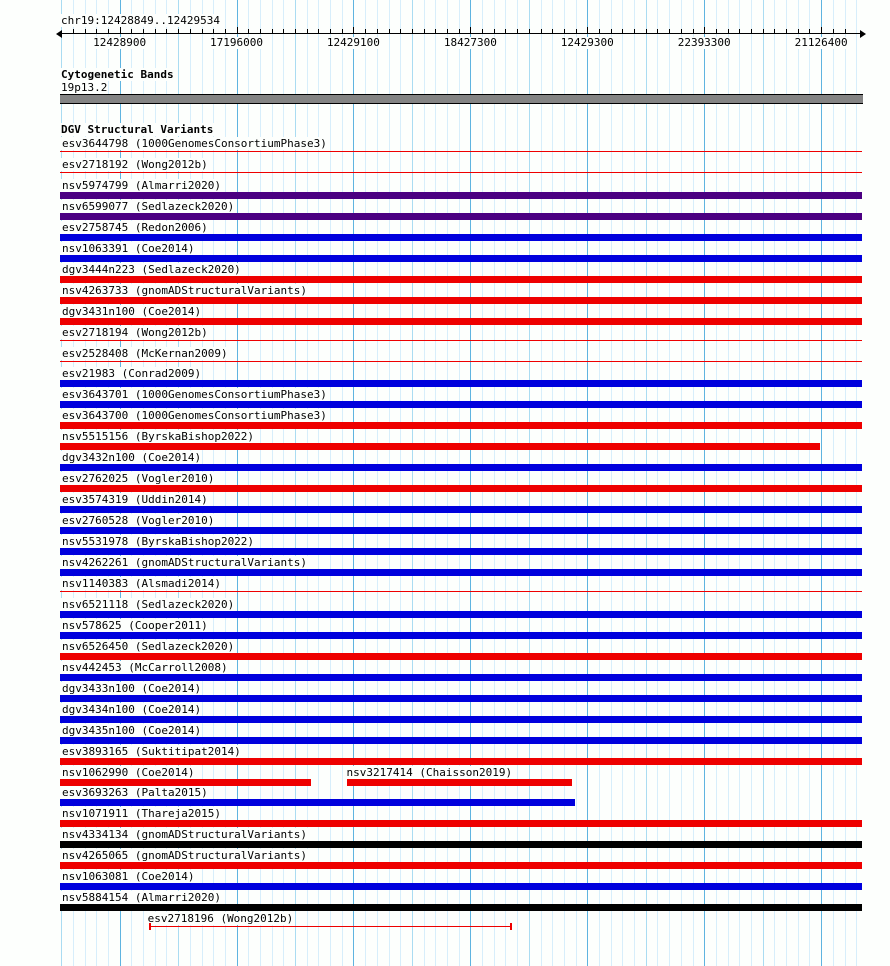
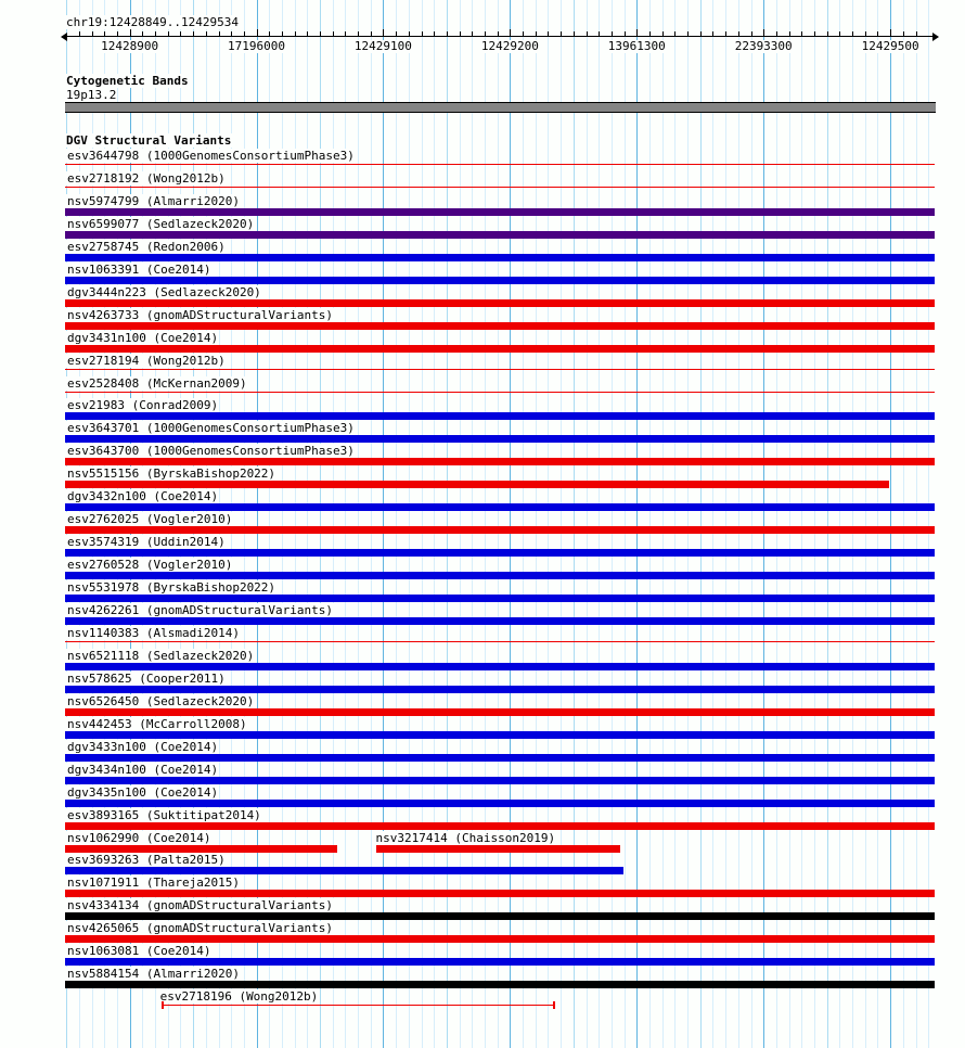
  chr19:12428849..12429534
  12428900
  17196000
  12429100
- 18427300
+ 12429200
- 12429300
+ 13961300
  22393300
- 21126400
+ 12429500
  Cytogenetic Bands
  19p13.2
  DGV Structural Variants
  esv3644798 (1000GenomesConsortiumPhase3)
  esv2718192 (Wong2012b)
  nsv5974799 (Almarri2020)
  nsv6599077 (Sedlazeck2020)
  esv2758745 (Redon2006)
  nsv1063391 (Coe2014)
  dgv3444n223 (Sedlazeck2020)
  nsv4263733 (gnomADStructuralVariants)
  dgv3431n100 (Coe2014)
  esv2718194 (Wong2012b)
  esv2528408 (McKernan2009)
  esv21983 (Conrad2009)
  esv3643701 (1000GenomesConsortiumPhase3)
  esv3643700 (1000GenomesConsortiumPhase3)
  nsv5515156 (ByrskaBishop2022)
  dgv3432n100 (Coe2014)
  esv2762025 (Vogler2010)
  esv3574319 (Uddin2014)
  esv2760528 (Vogler2010)
  nsv5531978 (ByrskaBishop2022)
  nsv4262261 (gnomADStructuralVariants)
  nsv1140383 (Alsmadi2014)
  nsv6521118 (Sedlazeck2020)
  nsv578625 (Cooper2011)
  nsv6526450 (Sedlazeck2020)
  nsv442453 (McCarroll2008)
  dgv3433n100 (Coe2014)
  dgv3434n100 (Coe2014)
  dgv3435n100 (Coe2014)
  esv3893165 (Suktitipat2014)
  nsv1062990 (Coe2014)
  nsv3217414 (Chaisson2019)
  esv3693263 (Palta2015)
  nsv1071911 (Thareja2015)
  nsv4334134 (gnomADStructuralVariants)
  nsv4265065 (gnomADStructuralVariants)
  nsv1063081 (Coe2014)
  nsv5884154 (Almarri2020)
  esv2718196 (Wong2012b)
